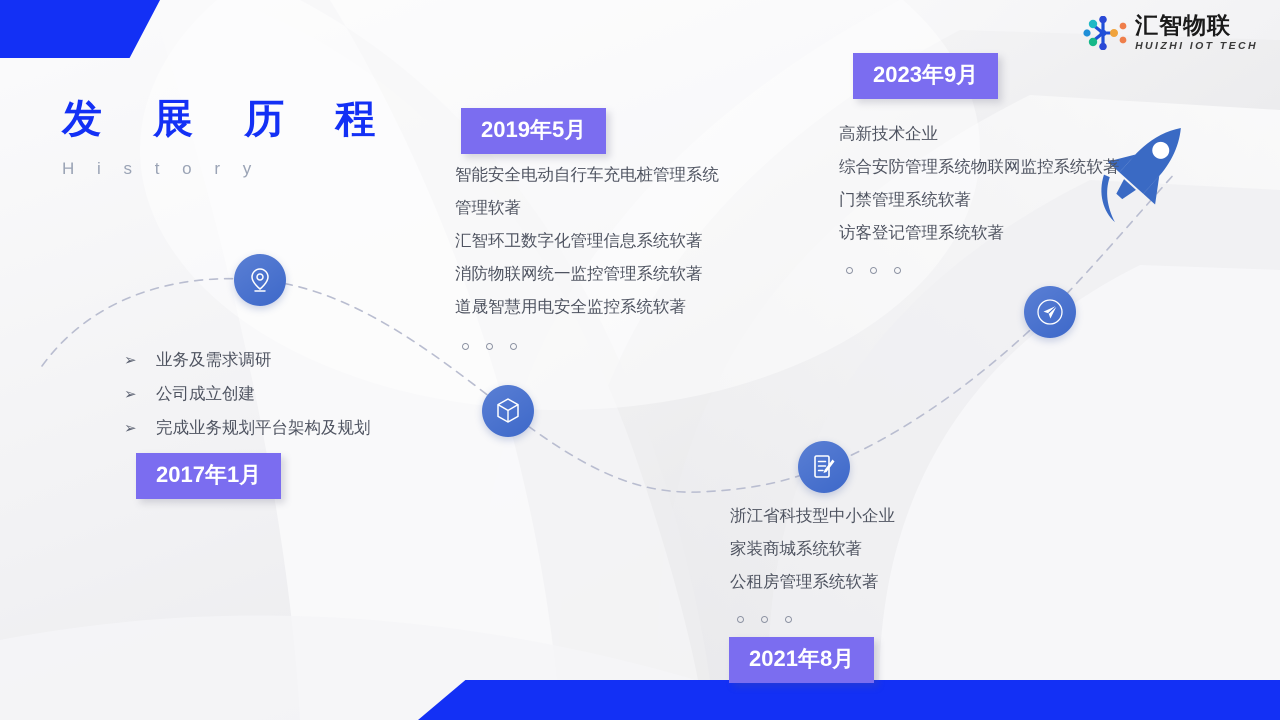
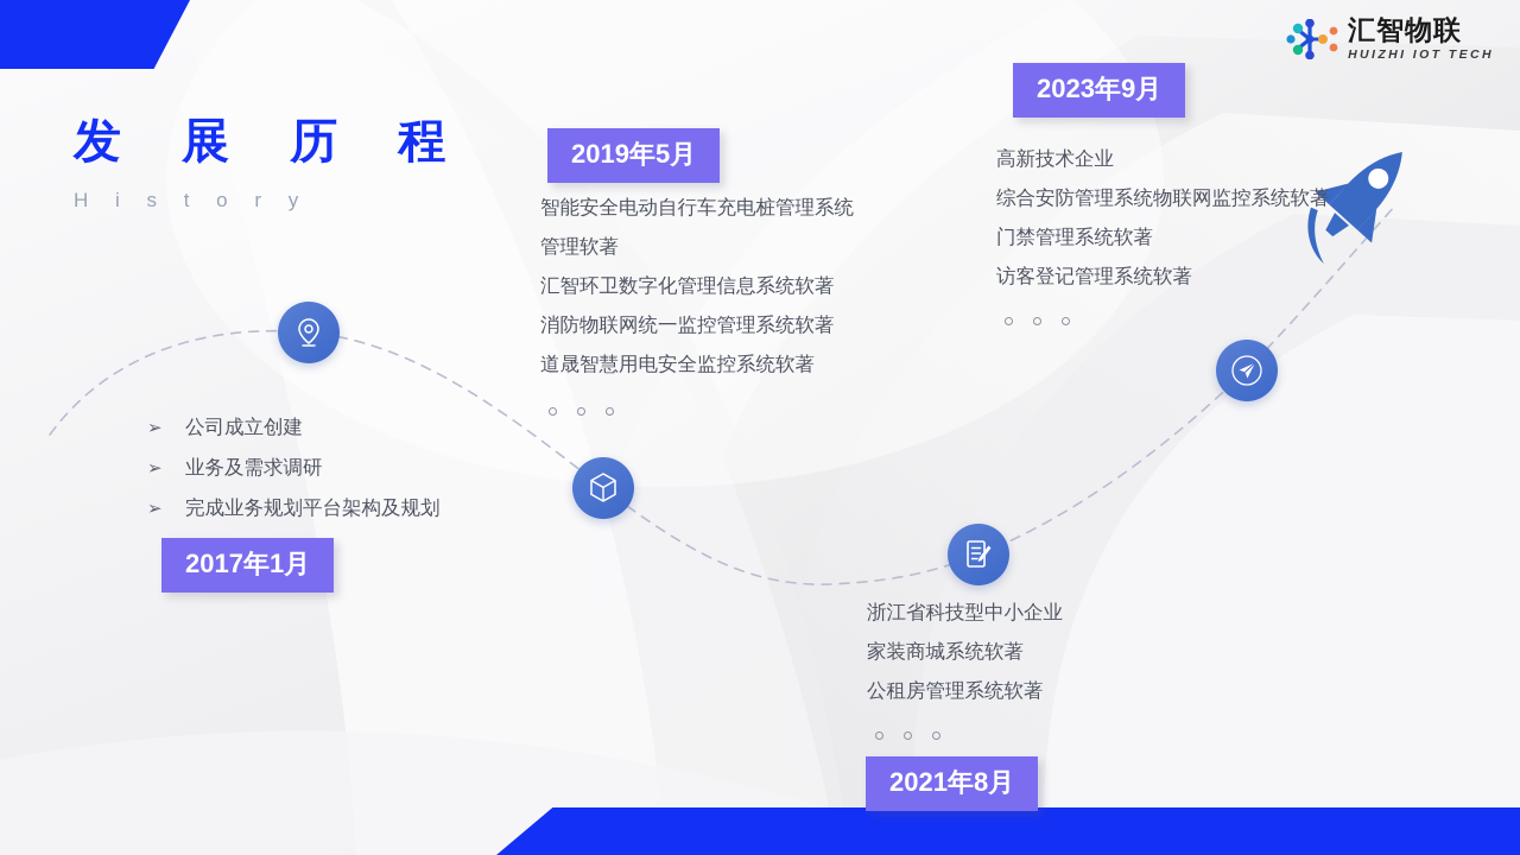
  汇智物联
  HUIZHI IOT TECH
  发 展 历 程
  H i s t o r y
  ➢
- 业务及需求调研
+ 公司成立创建
  ➢
- 公司成立创建
+ 业务及需求调研
  ➢
  完成业务规划平台架构及规划
  2017年1月
  2019年5月
  智能安全电动自行车充电桩管理系统
  管理软著
  汇智环卫数字化管理信息系统软著
  消防物联网统一监控管理系统软著
  道晟智慧用电安全监控系统软著
  浙江省科技型中小企业
  家装商城系统软著
  公租房管理系统软著
  2021年8月
  2023年9月
  高新技术企业
  综合安防管理系统物联网监控系统软著
  门禁管理系统软著
  访客登记管理系统软著
